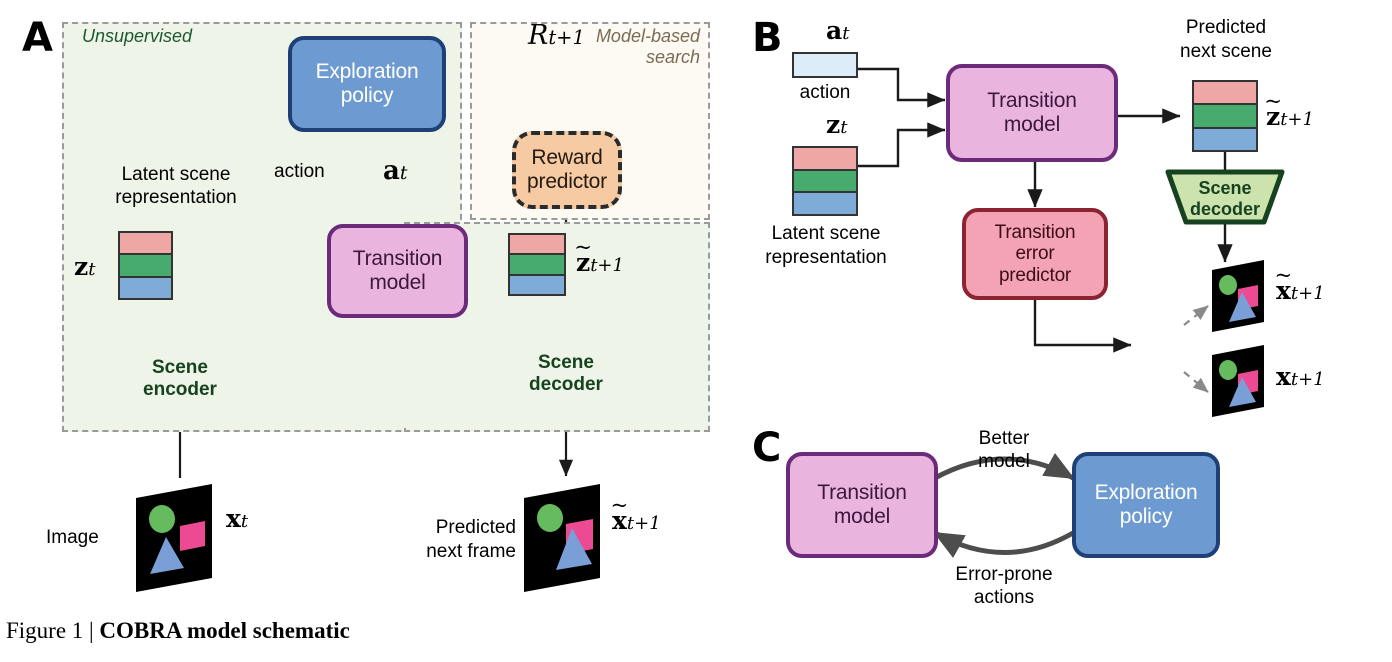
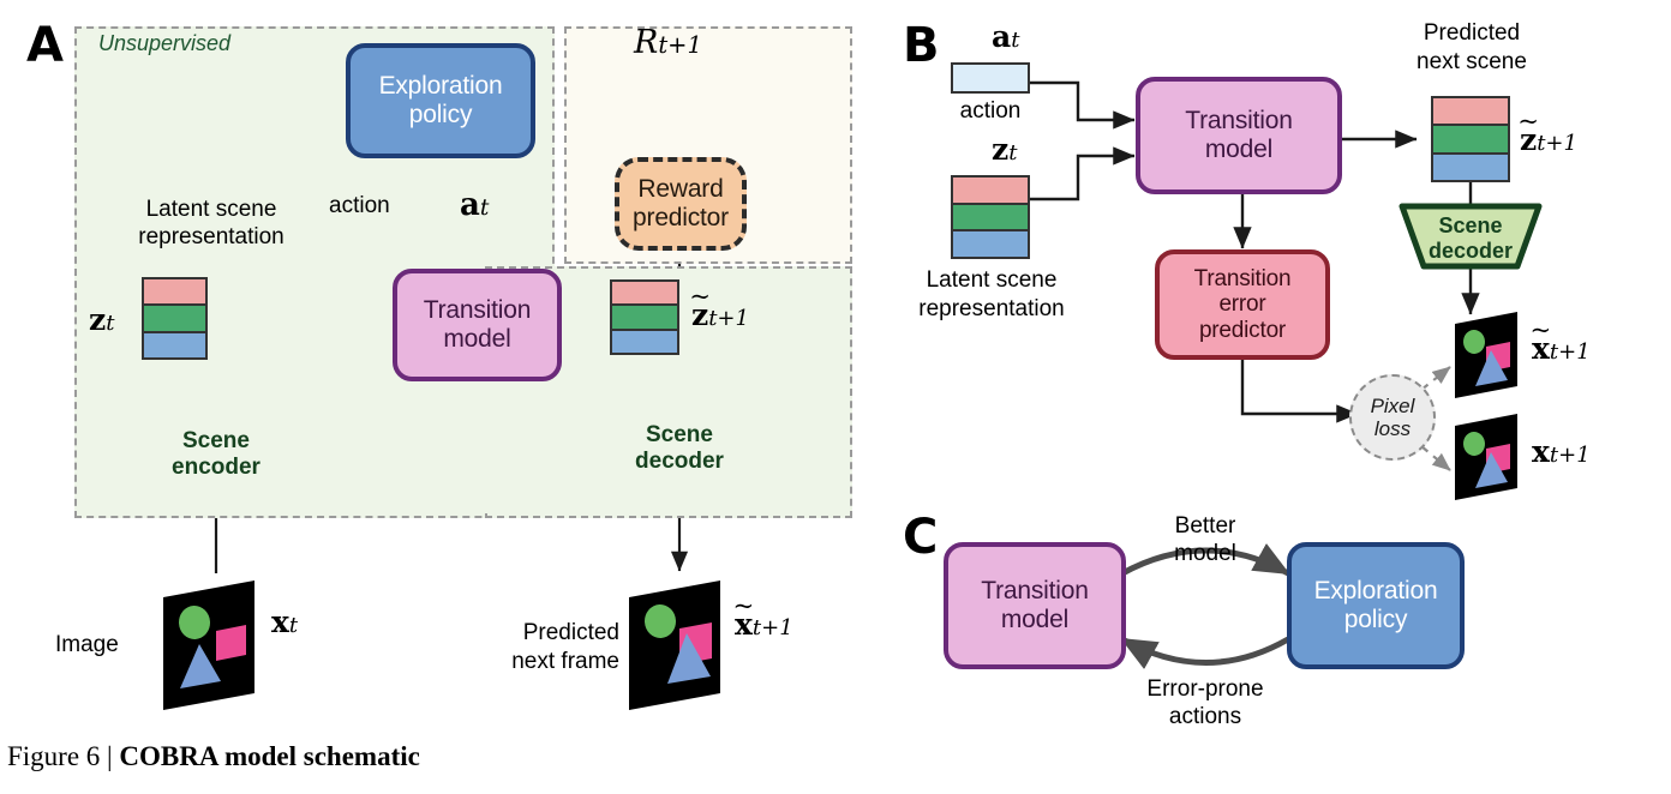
  A
  Unsupervised
- Model-based
- search
  Exploration
  policy
  Reward
  predictor
  Rt+1
  Transition
  model
  action
  at
  Latent scene
  representation
  zt
  z
  ~
  t+1
  Scene
  encoder
  Scene
  decoder
  Image
  xt
  Predicted
  next frame
  x
  ~
  t+1
  B
  at
  action
  zt
  Latent scene
  representation
  Transition
  model
  Transition
  error
  predictor
  Predicted
  next scene
  z
  ~
  t+1
  Scene
  decoder
+ Pixel
+ loss
  x
  ~
  t+1
  xt+1
  C
  Transition
  model
  Exploration
  policy
  Better
  model
  Error-prone
  actions
- Figure 1 | COBRA model schematic
+ Figure 6 | COBRA model schematic
